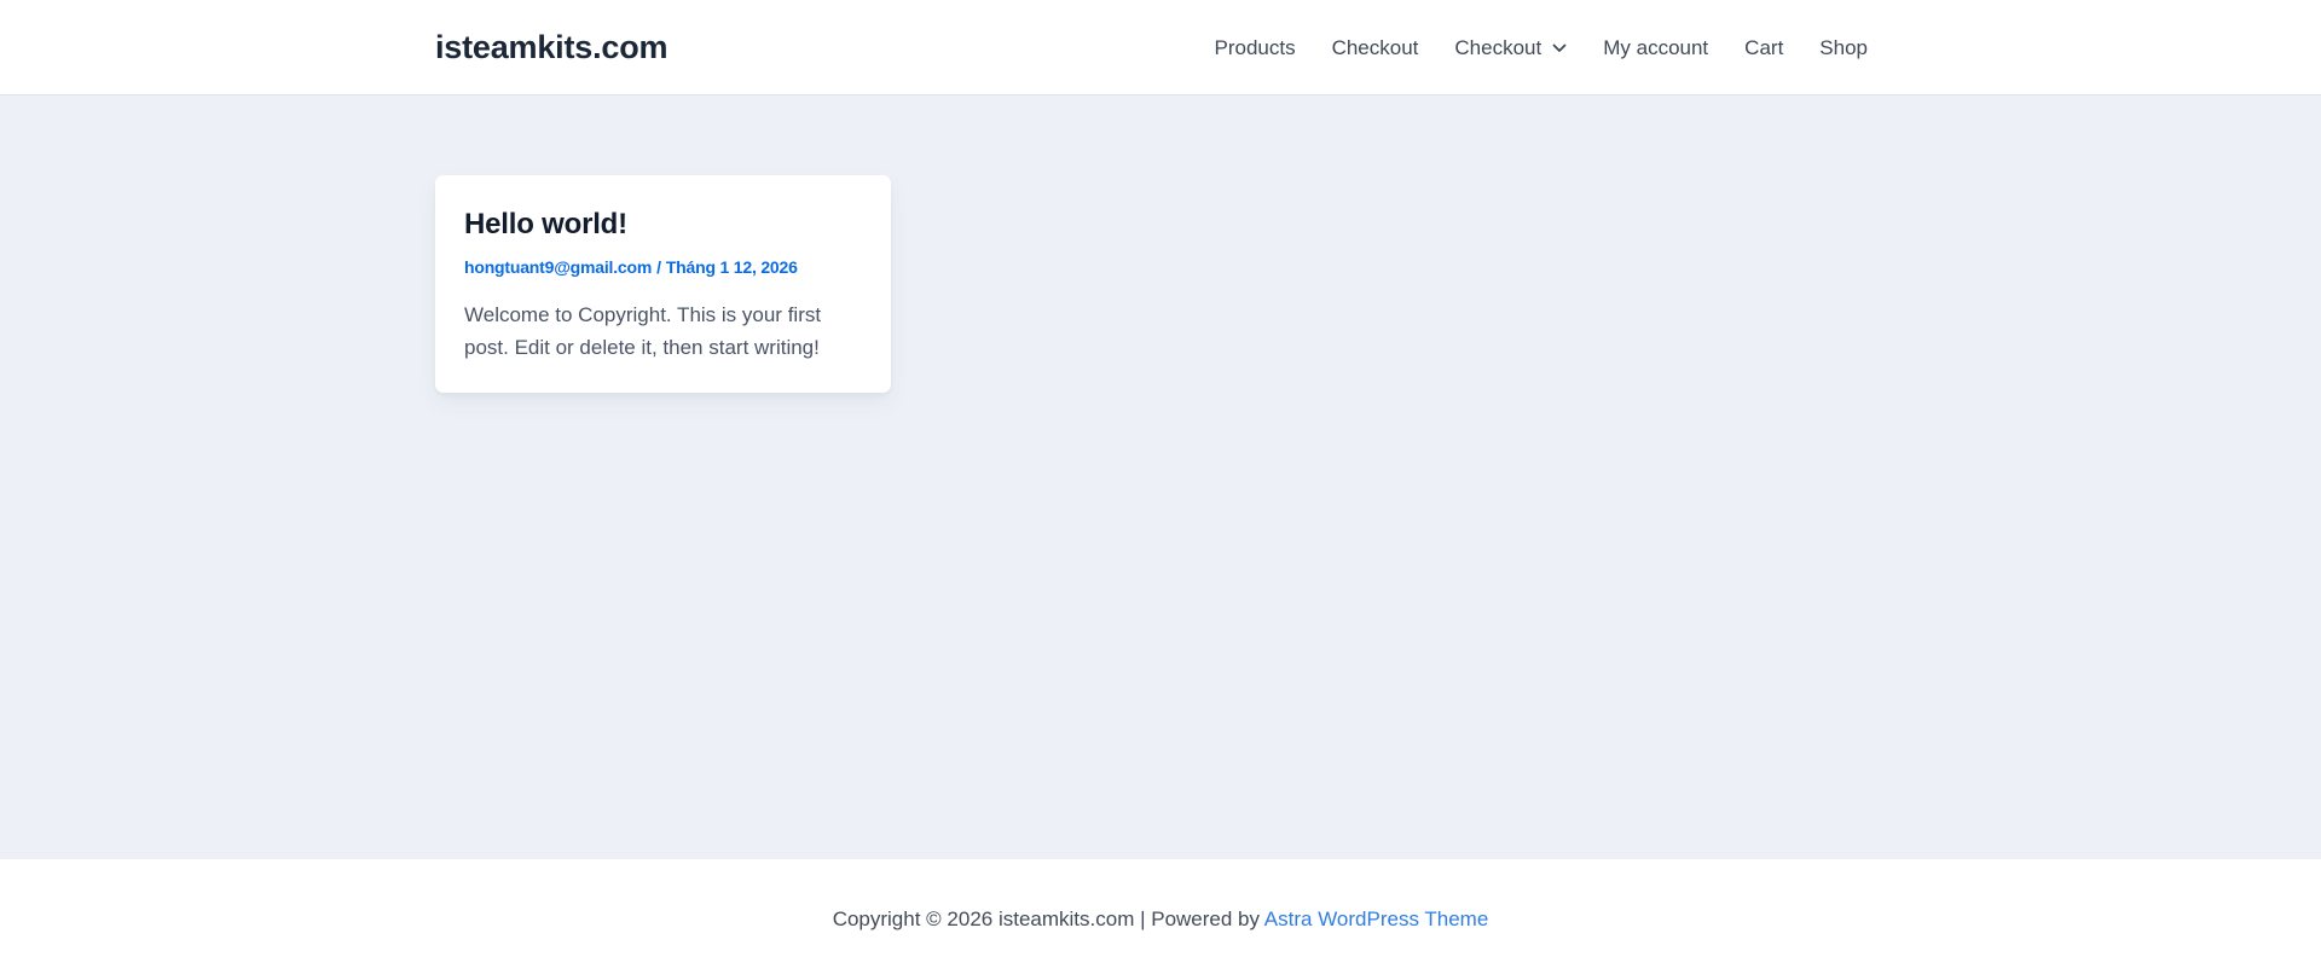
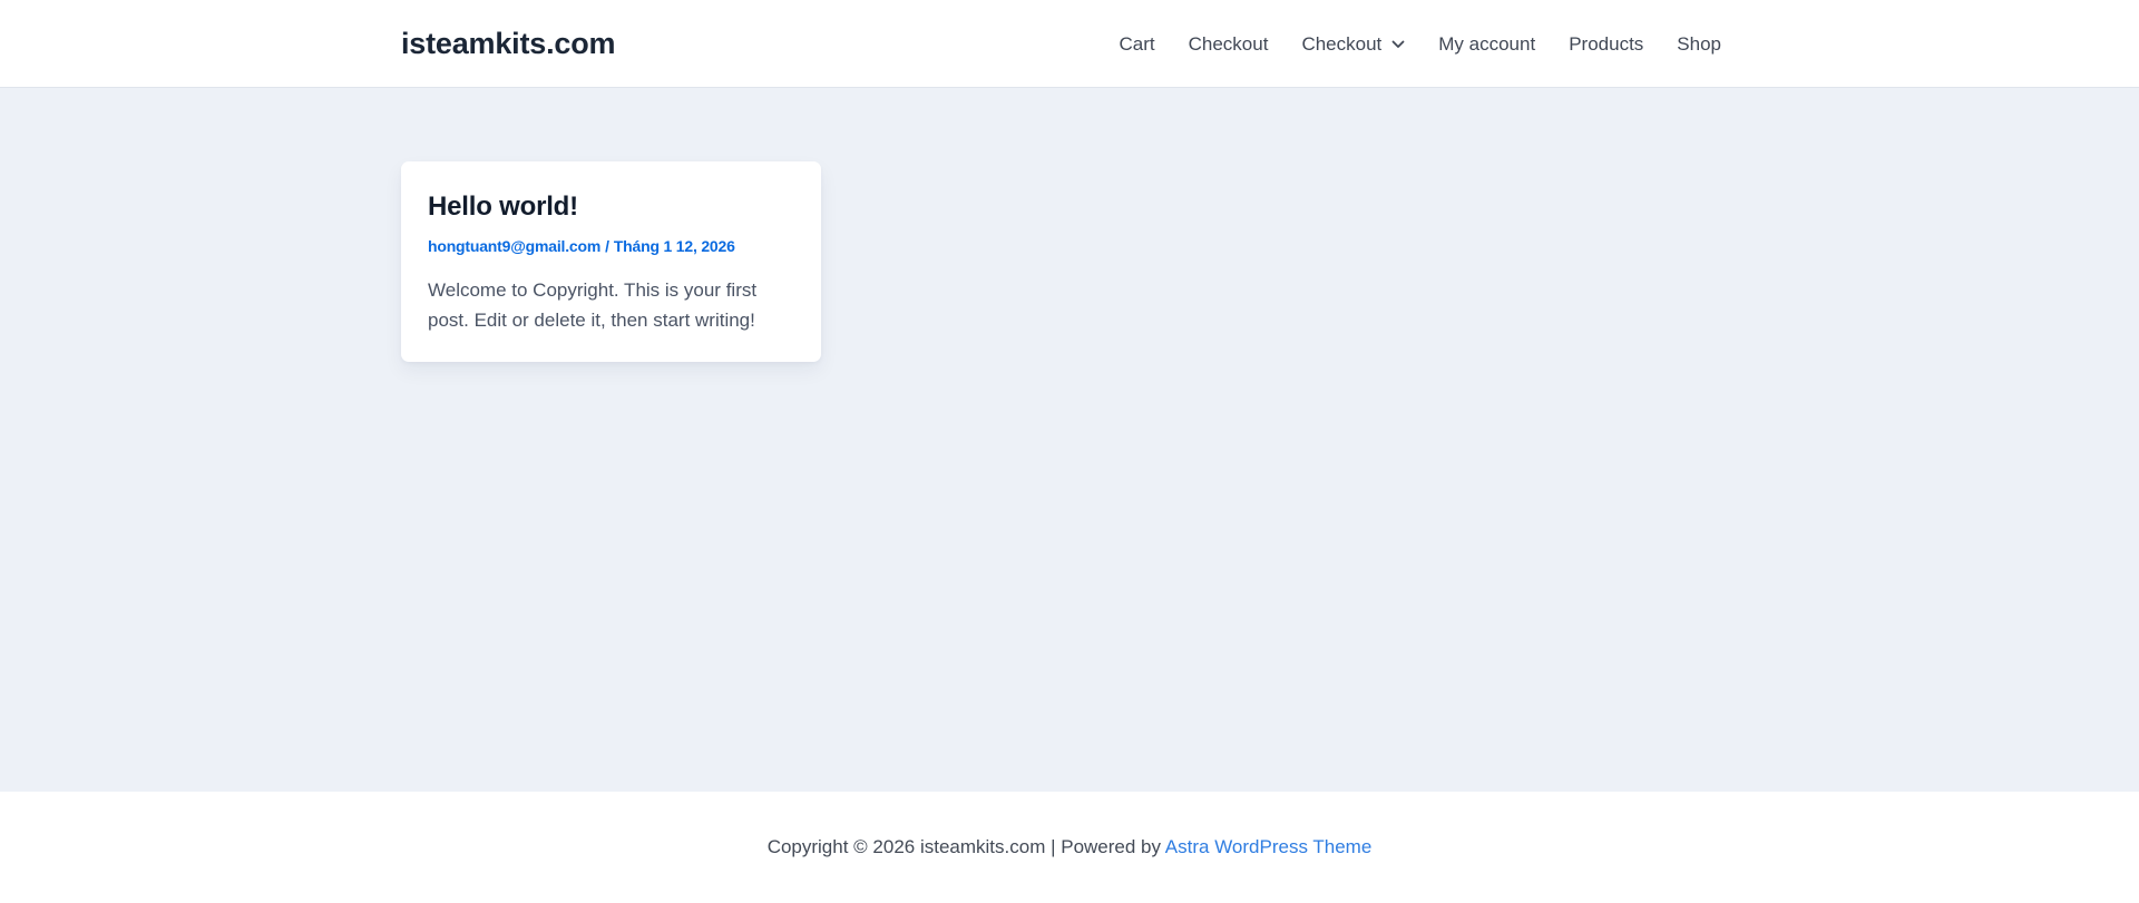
  isteamkits.com
- Products
+ Cart
  Checkout
  Checkout
  My account
- Cart
+ Products
  Shop
  Hello world!
  hongtuant9@gmail.com / Tháng 1 12, 2026
  Welcome to Copyright. This is your first post. Edit or delete it, then start writing!
  Copyright © 2026 isteamkits.com | Powered by Astra WordPress Theme
